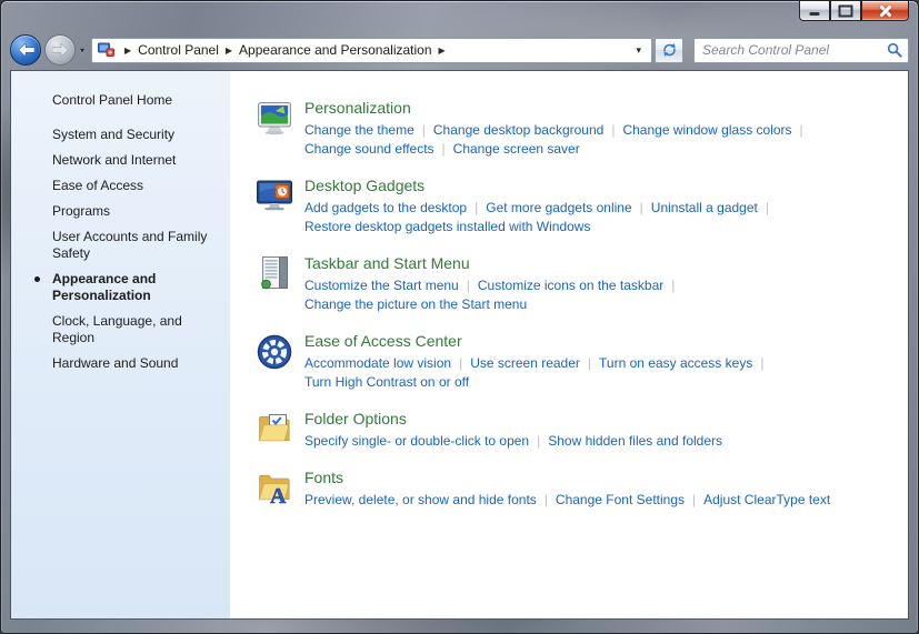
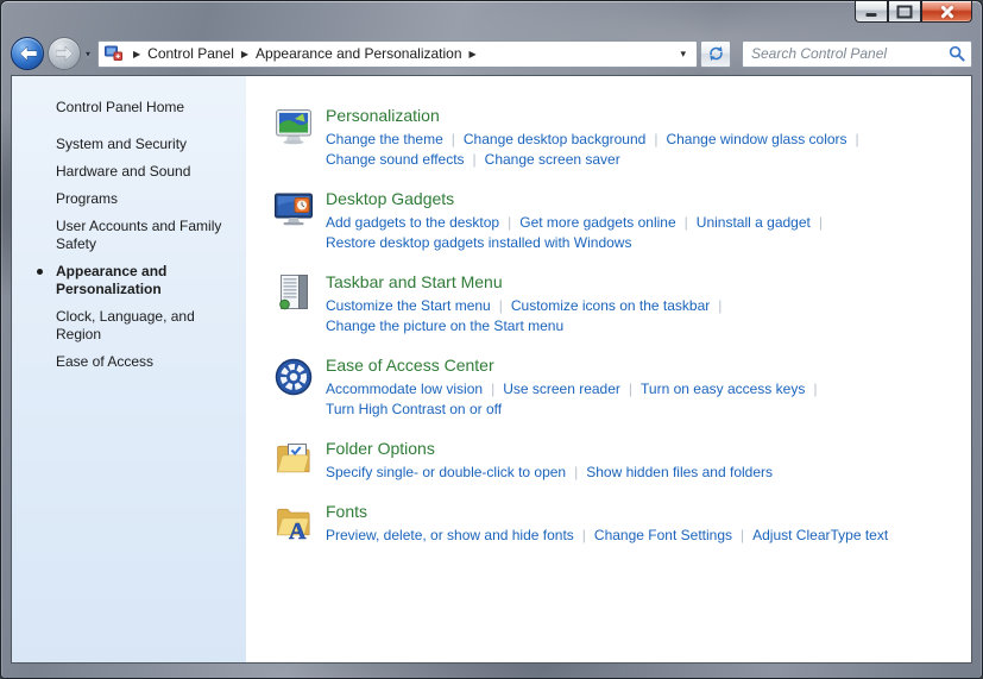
  ▾
  ▶
  Control Panel
  ▶
  Appearance and Personalization
  ▶
  ▾
  Search Control Panel
  Control Panel Home
  System and Security
- Network and Internet
- Ease of Access
+ Hardware and Sound
  Programs
  User Accounts and Family Safety
  Appearance and Personalization
  Clock, Language, and Region
- Hardware and Sound
+ Ease of Access
  Personalization
  Change the theme | Change desktop background | Change window glass colors |
  Change sound effects | Change screen saver
  Desktop Gadgets
  Add gadgets to the desktop | Get more gadgets online | Uninstall a gadget |
  Restore desktop gadgets installed with Windows
  Taskbar and Start Menu
  Customize the Start menu | Customize icons on the taskbar |
  Change the picture on the Start menu
  Ease of Access Center
  Accommodate low vision | Use screen reader | Turn on easy access keys |
  Turn High Contrast on or off
  Folder Options
  Specify single- or double-click to open | Show hidden files and folders
  A
  Fonts
  Preview, delete, or show and hide fonts | Change Font Settings | Adjust ClearType text
